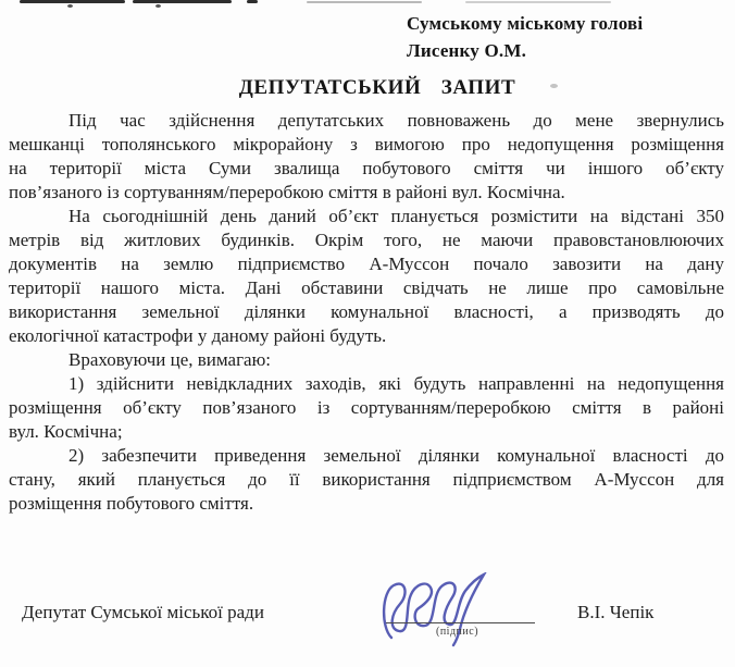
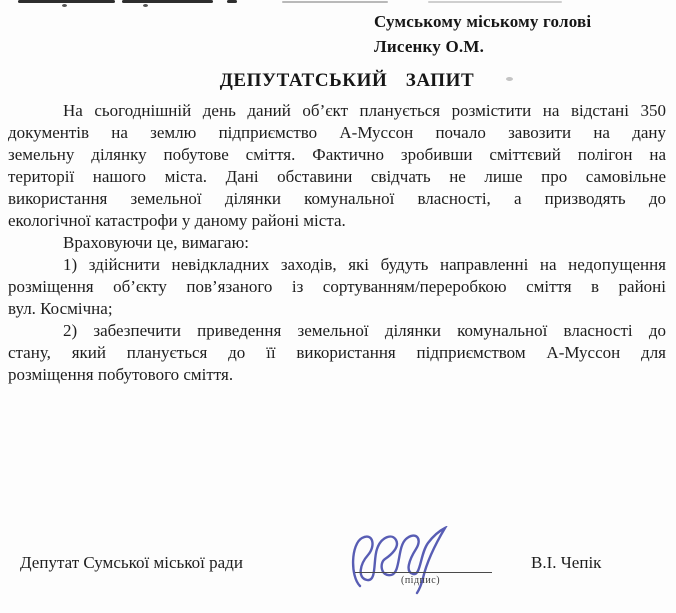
  Сумському міському голові
  Лисенку О.М.
  ДЕПУТАТСЬКИЙ ЗАПИТ
- Під час здійснення депутатських повноважень до мене звернулись
- мешканці тополянського мікрорайону з вимогою про недопущення розміщення
- на території міста Суми звалища побутового сміття чи іншого об’єкту
- пов’язаного із сортуванням/переробкою сміття в районі вул. Космічна.
  На сьогоднішній день даний об’єкт планується розмістити на відстані 350
- метрів від житлових будинків. Окрім того, не маючи правовстановлюючих
  документів на землю підприємство А-Муссон почало завозити на дану
+ земельну ділянку побутове сміття. Фактично зробивши сміттєвий полігон на
  території нашого міста. Дані обставини свідчать не лише про самовільне
  використання земельної ділянки комунальної власності, а призводять до
- екологічної катастрофи у даному районі будуть.
+ екологічної катастрофи у даному районі міста.
  Враховуючи це, вимагаю:
  1) здійснити невідкладних заходів, які будуть направленні на недопущення
  розміщення об’єкту пов’язаного із сортуванням/переробкою сміття в районі
  вул. Космічна;
  2) забезпечити приведення земельної ділянки комунальної власності до
  стану, який планується до її використання підприємством А-Муссон для
  розміщення побутового сміття.
  Депутат Сумської міської ради
  (підпис)
  В.І. Чепік
